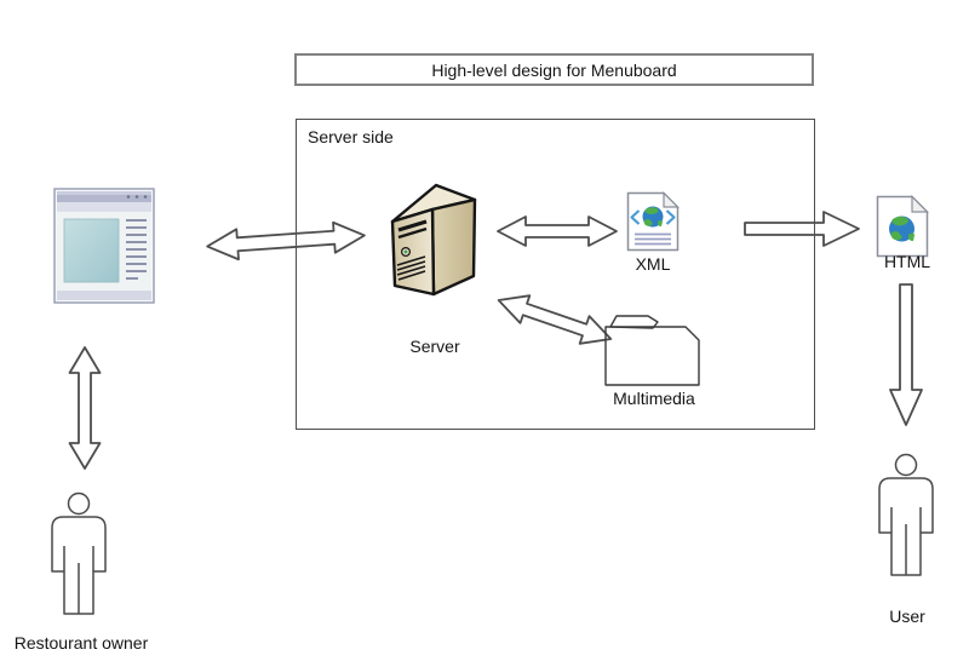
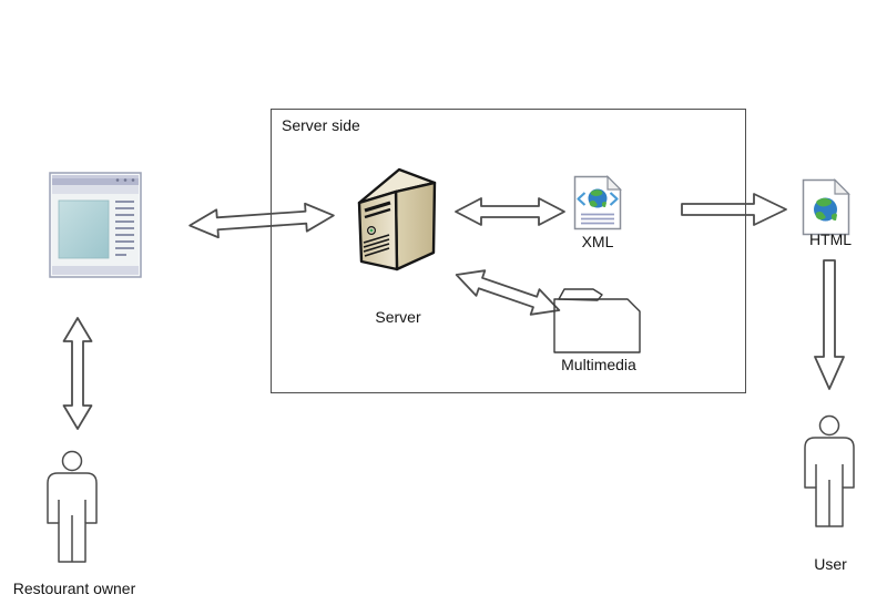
- High-level design for Menuboard
  Server side
  Server
  XML
  Multimedia
  HTML
  Restourant owner
  User
